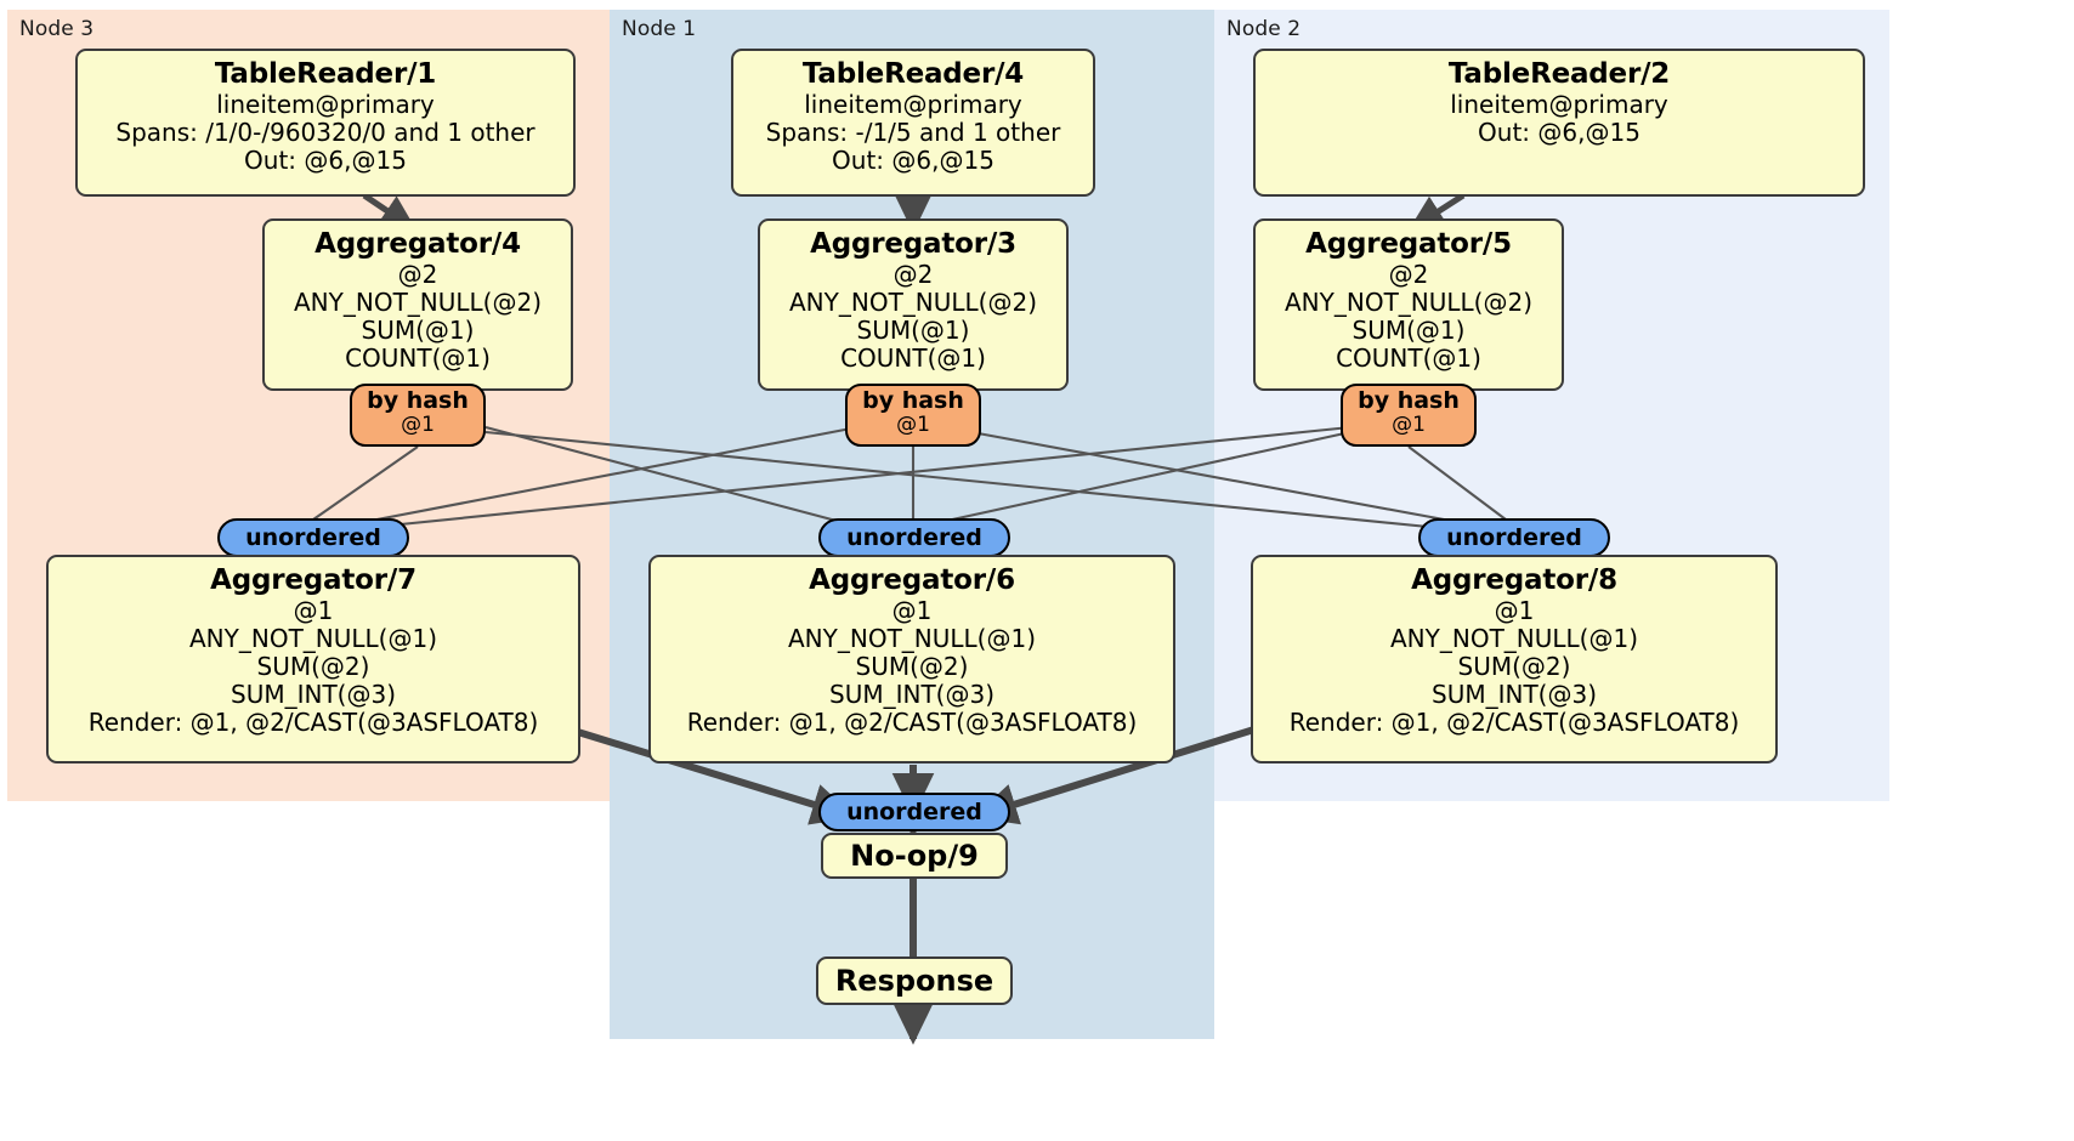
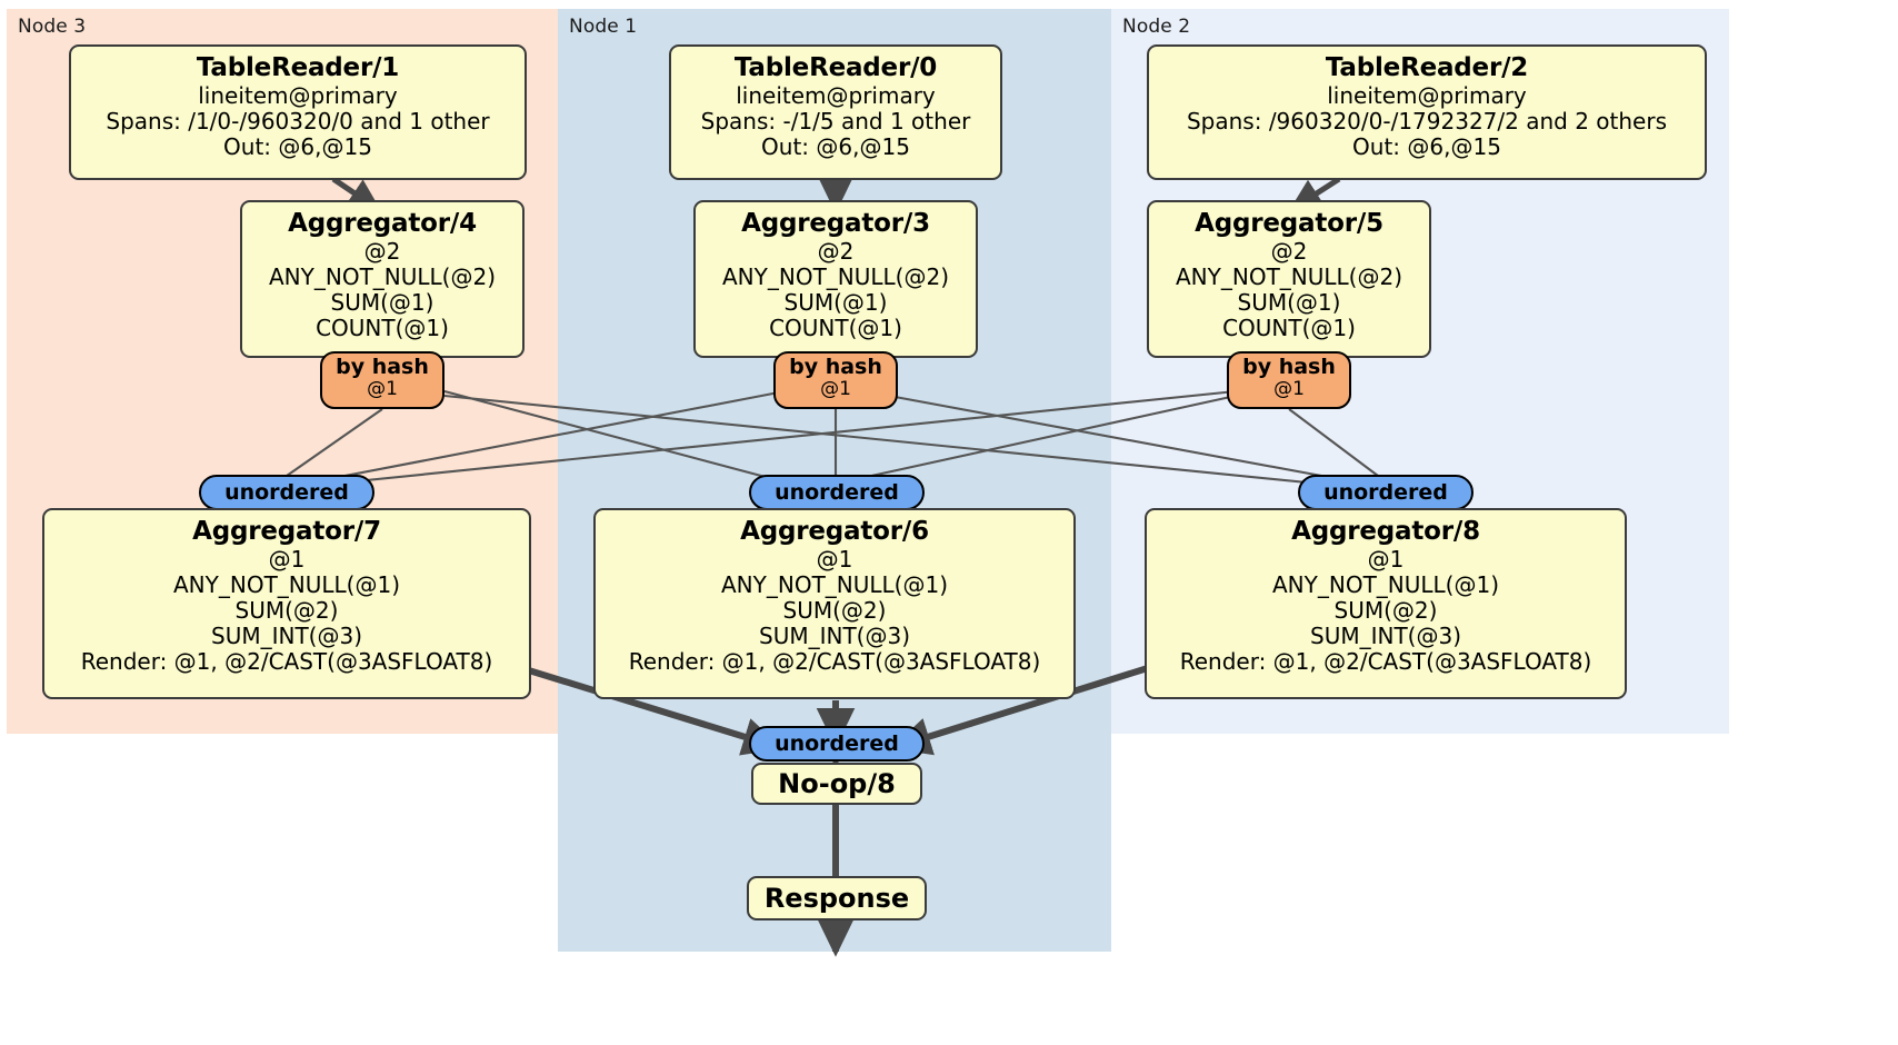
  Node 3
  Node 1
  Node 2
  TableReader/1
  lineitem@primary
  Spans: /1/0-/960320/0 and 1 other
  Out: @6,@15
- TableReader/4
+ TableReader/0
  lineitem@primary
  Spans: -/1/5 and 1 other
  Out: @6,@15
  TableReader/2
  lineitem@primary
+ Spans: /960320/0-/1792327/2 and 2 others
  Out: @6,@15
  Aggregator/4
  @2
  ANY_NOT_NULL(@2)
  SUM(@1)
  COUNT(@1)
  Aggregator/3
  @2
  ANY_NOT_NULL(@2)
  SUM(@1)
  COUNT(@1)
  Aggregator/5
  @2
  ANY_NOT_NULL(@2)
  SUM(@1)
  COUNT(@1)
  by hash
  @1
  by hash
  @1
  by hash
  @1
  unordered
  unordered
  unordered
  Aggregator/7
  @1
  ANY_NOT_NULL(@1)
  SUM(@2)
  SUM_INT(@3)
  Render: @1, @2/CAST(@3ASFLOAT8)
  Aggregator/6
  @1
  ANY_NOT_NULL(@1)
  SUM(@2)
  SUM_INT(@3)
  Render: @1, @2/CAST(@3ASFLOAT8)
  Aggregator/8
  @1
  ANY_NOT_NULL(@1)
  SUM(@2)
  SUM_INT(@3)
  Render: @1, @2/CAST(@3ASFLOAT8)
  unordered
- No-op/9
+ No-op/8
  Response
